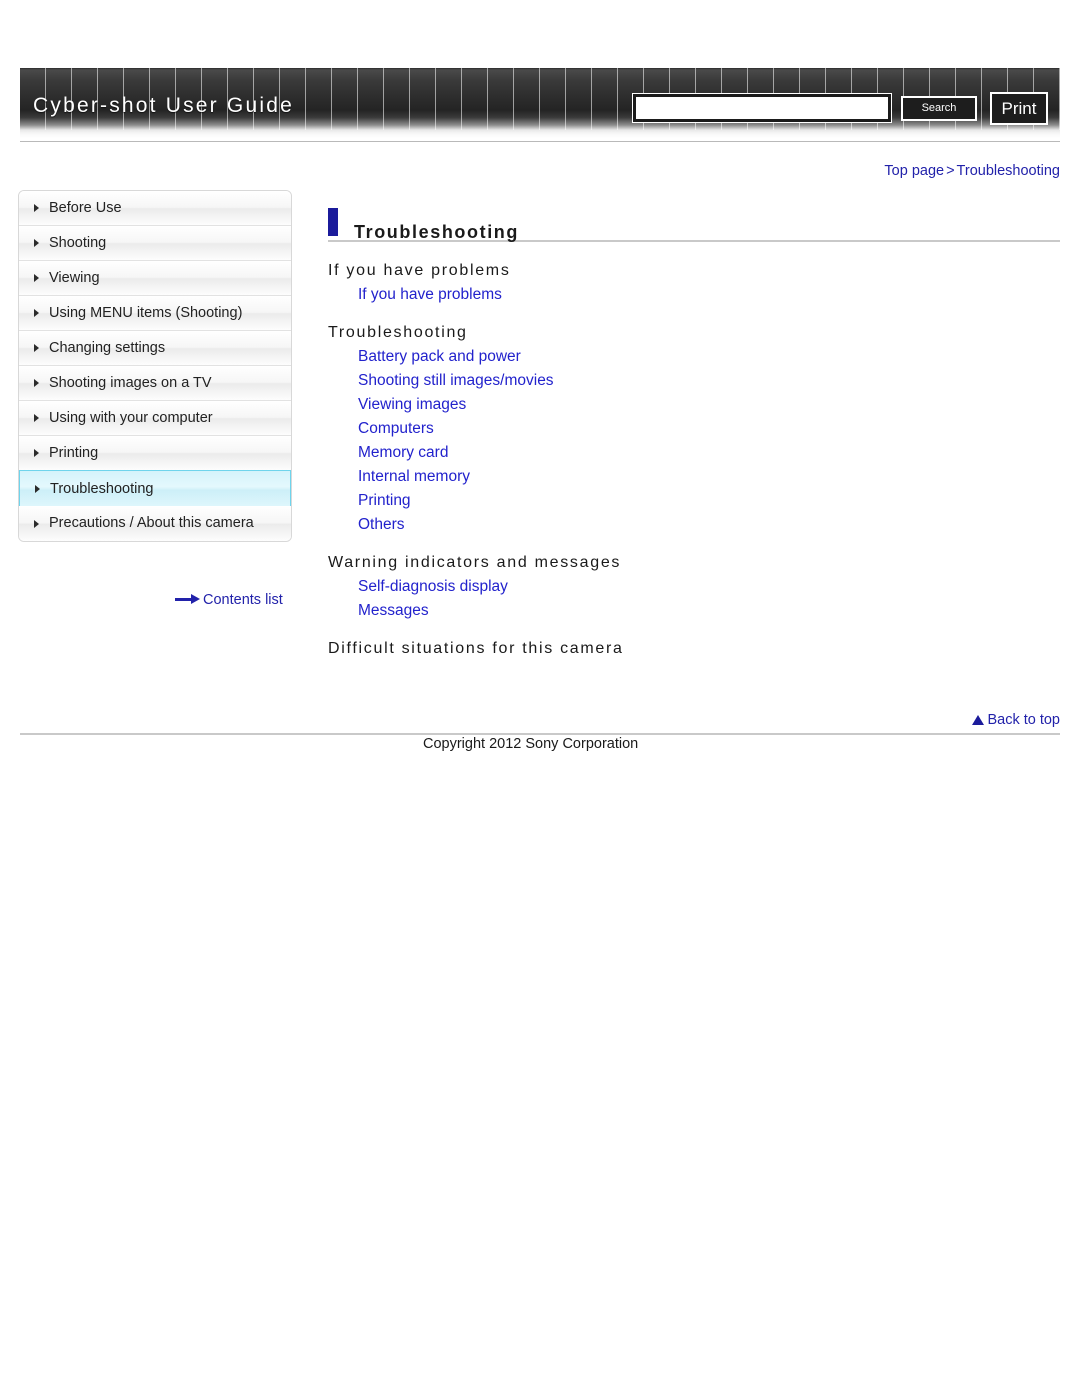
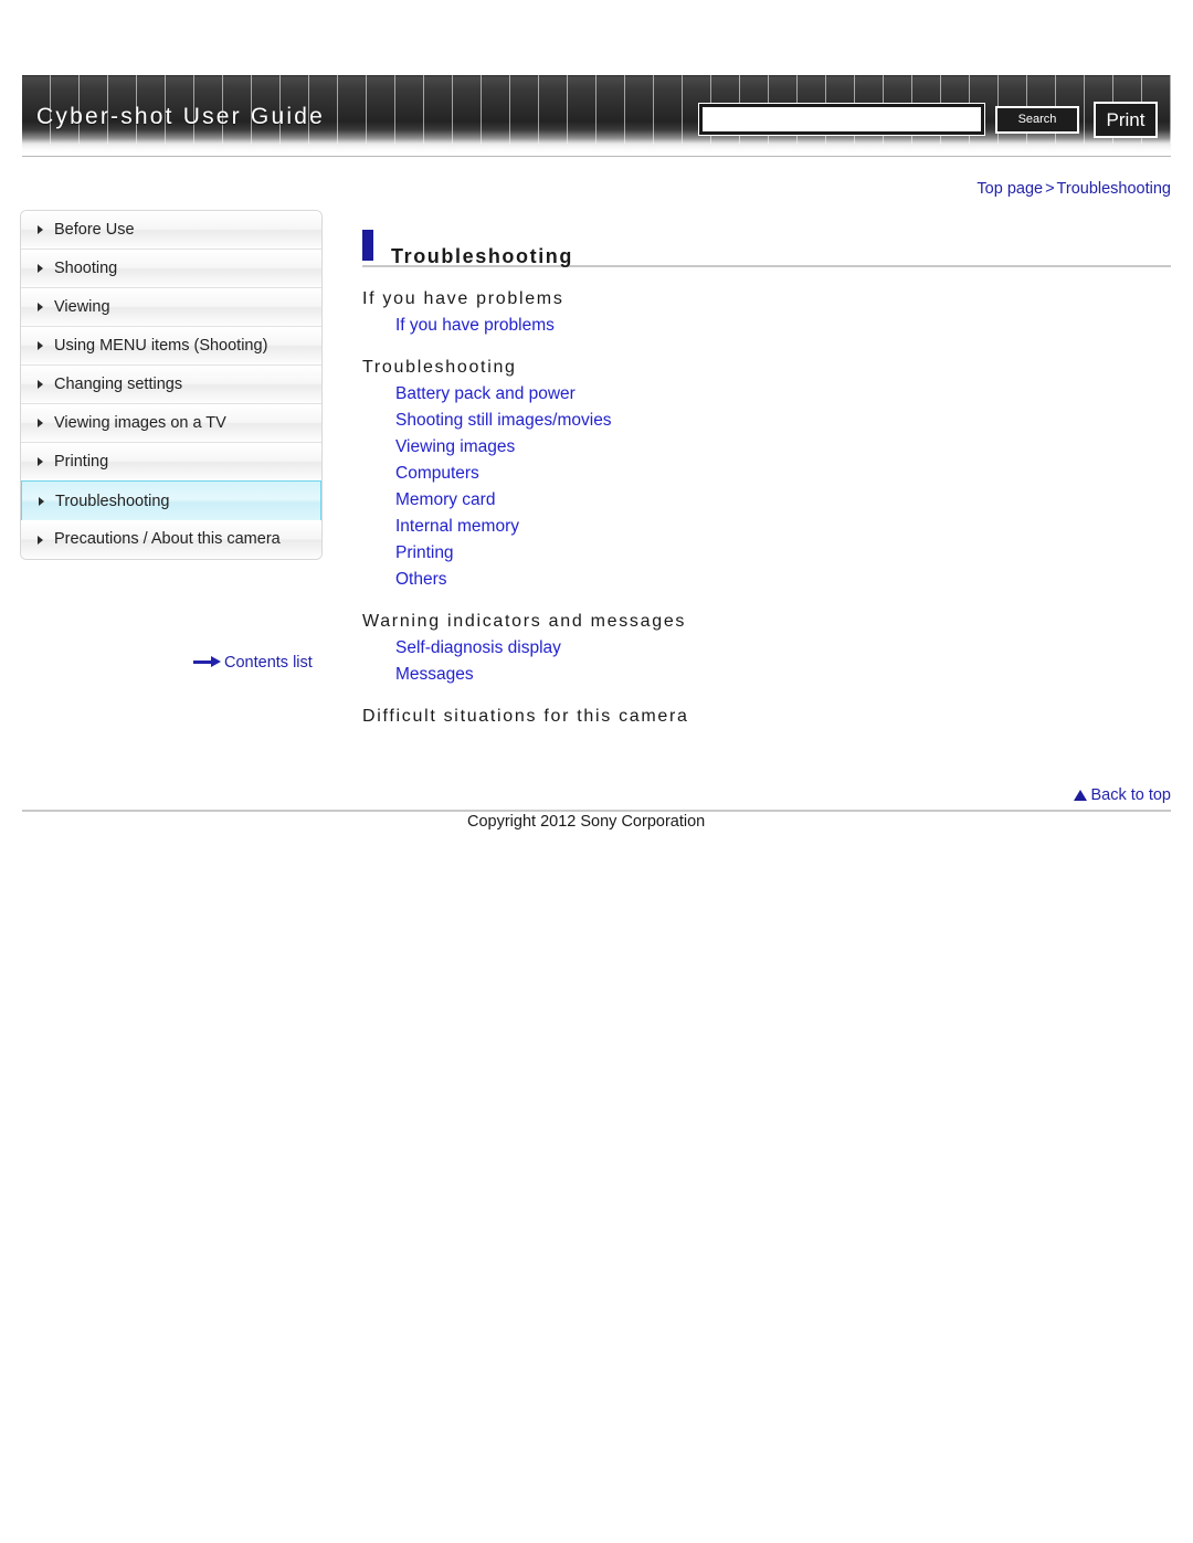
  Cyber-shot User Guide
  Search
  Print
  Top page > Troubleshooting
  Before Use
  Shooting
  Viewing
  Using MENU items (Shooting)
  Changing settings
- Shooting images on a TV
+ Viewing images on a TV
- Using with your computer
  Printing
  Troubleshooting
  Precautions / About this camera
  Contents list
  Troubleshooting
  If you have problems
  If you have problems
  Troubleshooting
  Battery pack and power
  Shooting still images/movies
  Viewing images
  Computers
  Memory card
  Internal memory
  Printing
  Others
  Warning indicators and messages
  Self-diagnosis display
  Messages
  Difficult situations for this camera
  Back to top
  Copyright 2012 Sony Corporation
